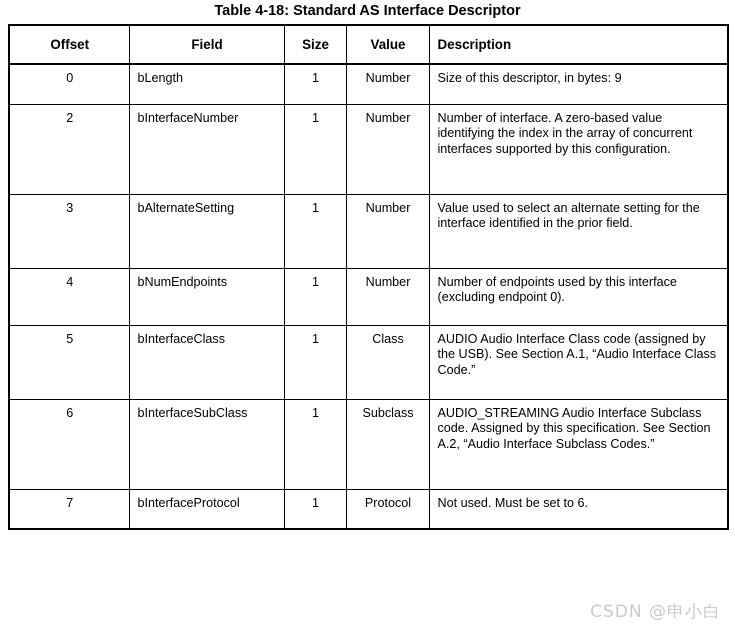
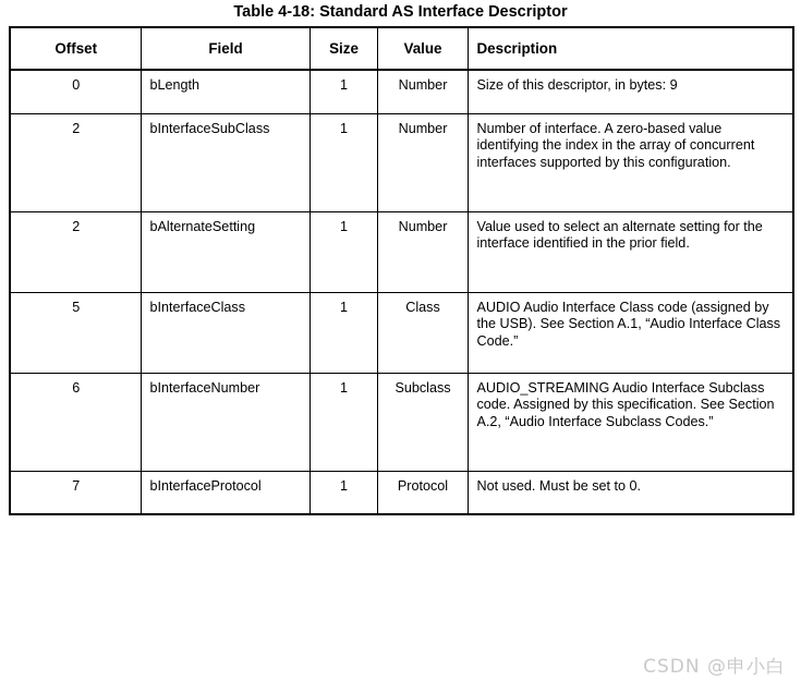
  Table 4-18: Standard AS Interface Descriptor
  Offset	Field	Size	Value	Description
  0	bLength	1	Number	Size of this descriptor, in bytes: 9
- 2	bInterfaceNumber	1	Number	Number of interface. A zero-based value identifying the index in the array of concurrent interfaces supported by this configuration.
+ 2	bInterfaceSubClass	1	Number	Number of interface. A zero-based value identifying the index in the array of concurrent interfaces supported by this configuration.
- 3	bAlternateSetting	1	Number	Value used to select an alternate setting for the interface identified in the prior field.
+ 2	bAlternateSetting	1	Number	Value used to select an alternate setting for the interface identified in the prior field.
- 4	bNumEndpoints	1	Number	Number of endpoints used by this interface (excluding endpoint 0).
  5	bInterfaceClass	1	Class	AUDIO Audio Interface Class code (assigned by the USB). See Section A.1, “Audio Interface Class Code.”
- 6	bInterfaceSubClass	1	Subclass	AUDIO_STREAMING Audio Interface Subclass code. Assigned by this specification. See Section A.2, “Audio Interface Subclass Codes.”
+ 6	bInterfaceNumber	1	Subclass	AUDIO_STREAMING Audio Interface Subclass code. Assigned by this specification. See Section A.2, “Audio Interface Subclass Codes.”
- 7	bInterfaceProtocol	1	Protocol	Not used. Must be set to 6.
+ 7	bInterfaceProtocol	1	Protocol	Not used. Must be set to 0.
  CSDN @申小白
